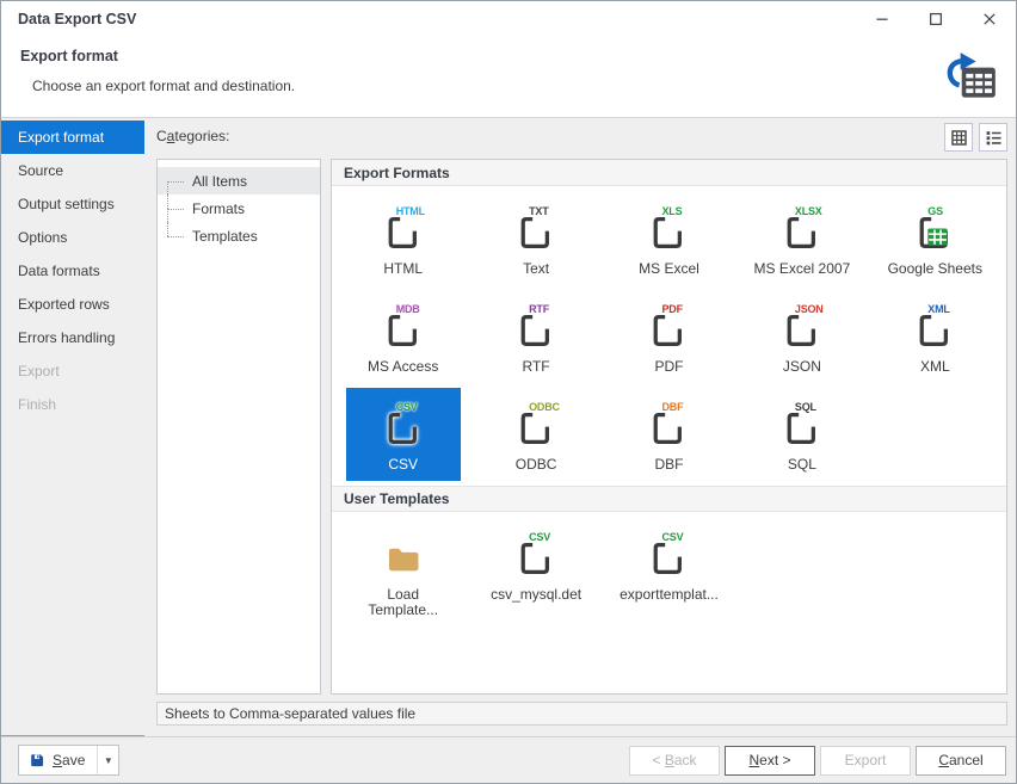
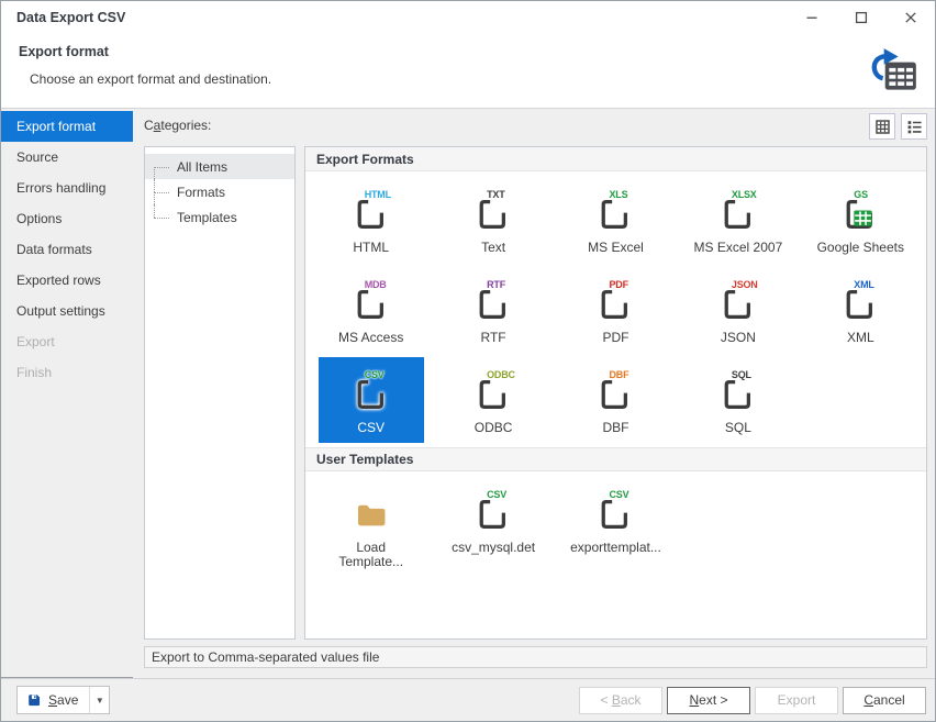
  Data Export CSV
  Export format
  Choose an export format and destination.
  Export format
  Source
- Output settings
+ Errors handling
  Options
  Data formats
  Exported rows
- Errors handling
+ Output settings
  Export
  Finish
  Categories:
  All Items
  Formats
  Templates
  Export Formats
  HTML
  HTML
  TXT
  Text
  XLS
  MS Excel
  XLSX
  MS Excel 2007
  GS
  Google Sheets
  MDB
  MS Access
  RTF
  RTF
  PDF
  PDF
  JSON
  JSON
  XML
  XML
  CSV
  CSV
  ODBC
  ODBC
  DBF
  DBF
  SQL
  SQL
  User Templates
  Load
  Template...
  CSV
  csv_mysql.det
  CSV
  exporttemplat...
- Sheets to Comma-separated values file
+ Export to Comma-separated values file
  Save
  ▼
  < Back
  Next >
  Export
  Cancel
